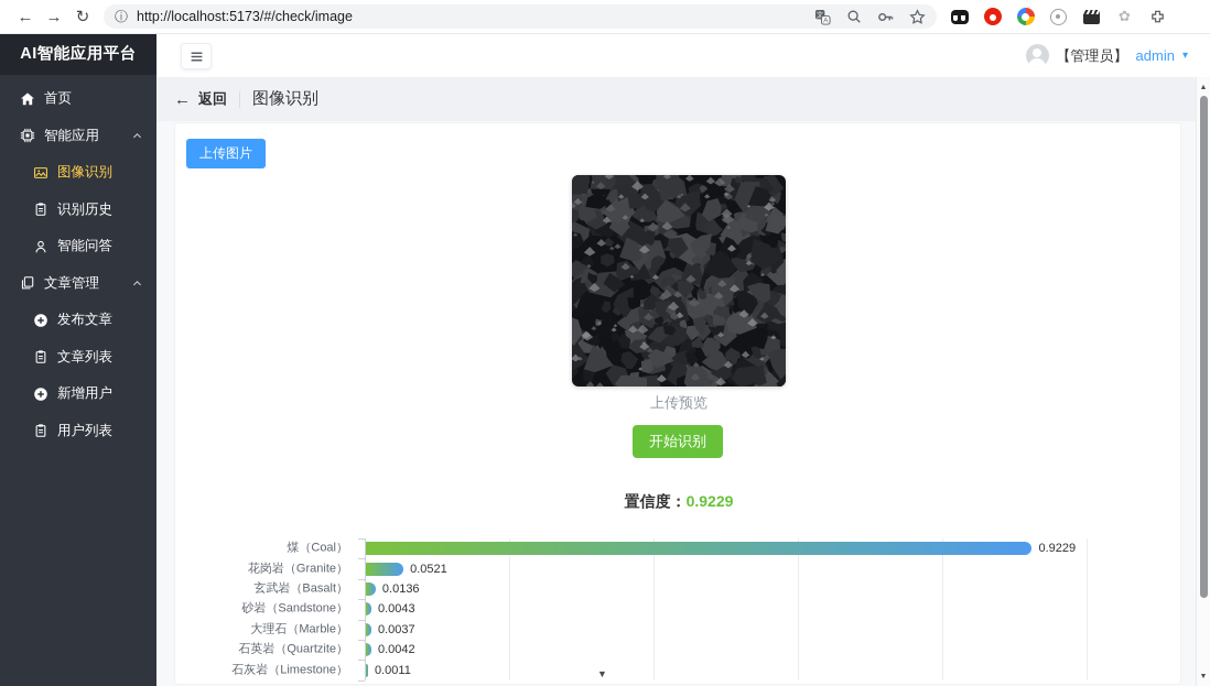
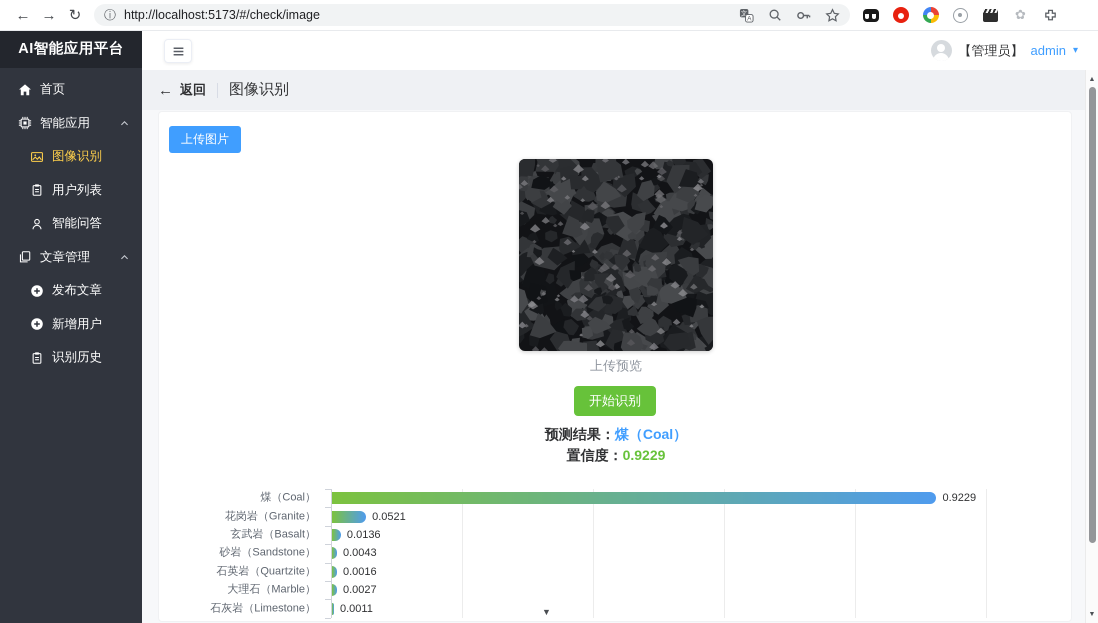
  ←
  →
  ↻
  ⓘ
  http://localhost:5173/#/check/image
  ✿
  AI智能应用平台
  首页
  智能应用
  图像识别
- 识别历史
+ 用户列表
  智能问答
  文章管理
  发布文章
- 文章列表
  新增用户
- 用户列表
+ 识别历史
  【管理员】
  admin
  ▾
  ←
  返回
  图像识别
  上传图片
  上传预览
  开始识别
+ 预测结果：煤（Coal）
  置信度：0.9229
  煤（Coal）
  0.9229
  花岗岩（Granite）
  0.0521
  玄武岩（Basalt）
  0.0136
  砂岩（Sandstone）
  0.0043
- 大理石（Marble）
+ 石英岩（Quartzite）
- 0.0037
+ 0.0016
- 石英岩（Quartzite）
+ 大理石（Marble）
- 0.0042
+ 0.0027
  石灰岩（Limestone）
  0.0011
  ▼
